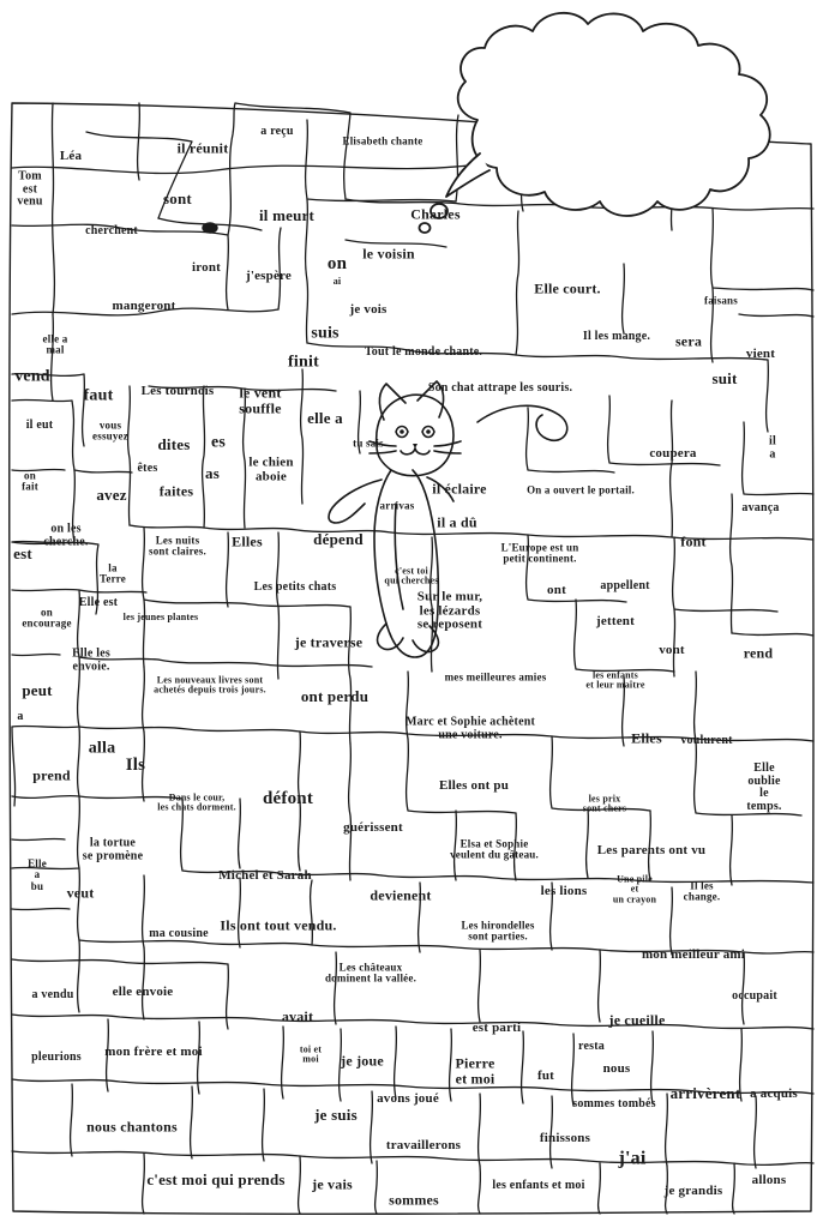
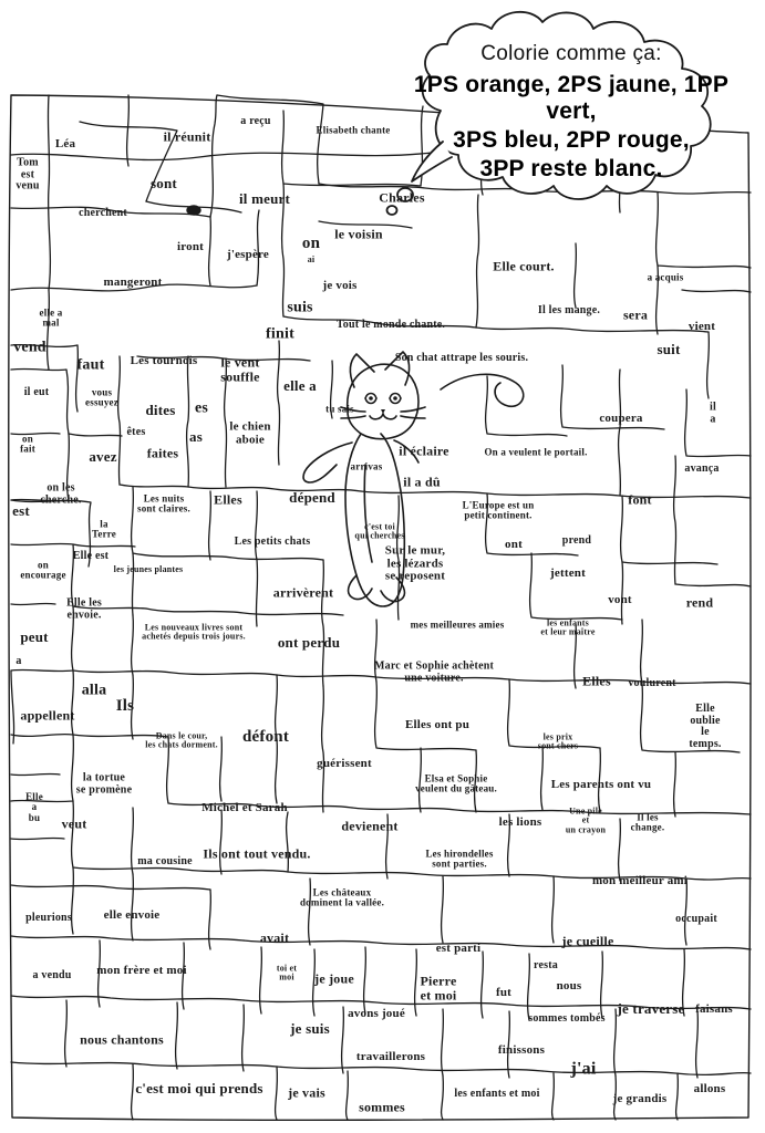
+ Colorie comme ça:
+ 1PS orange, 2PS jaune, 1PP vert,
+ 3PS bleu, 2PP rouge,
+ 3PP reste blanc.
  a reçu
  Elisabeth chante
  il réunit
  Léa
  Tom
  est
  venu
  sont
  cherchent
  il meurt
  Charles
  iront
  j'espère
  on
  ai
  le voisin
  Elle court.
- faisans
+ a acquis
  mangeront
  je vois
  Il les mange.
  sera
  vient
  elle a
  mal
  suis
  finit
  Tout le monde chante.
  vend
  faut
  Les tournois
  le vent
  souffle
  Son chat attrape les souris.
  suit
  il eut
  vous
  essuyez
  dites
  es
  elle a
  il
  a
  coupera
  tu sais
  le chien
  aboie
  êtes
  as
  avez
  faites
  on
  fait
  il éclaire
- On a ouvert le portail.
+ On a veulent le portail.
  avança
  arrivas
  il a dû
  on les
  cherche.
  Les nuits
  sont claires.
  Elles
  dépend
  L'Europe est un
  petit continent.
  font
  est
  la
  Terre
  c'est toi
  qui cherches
  ont
- appellent
+ prend
  Elle est
  Les petits chats
  Sur le mur,
  les lézards
  se reposent
  on
  encourage
  les jeunes plantes
  jettent
  vont
  rend
  Elle les
  envoie.
- je traverse
+ arrivèrent
  Les nouveaux livres sont
  achetés depuis trois jours.
  mes meilleures amies
  les enfants
  et leur maître
  peut
  ont perdu
  a
  Marc et Sophie achètent
  une voiture.
  Elles
  voulurent
  alla
  Ils
  Elle
  oublie
  le
  temps.
- prend
+ appellent
  Dans le cour,
  les chats dorment.
  défont
  Elles ont pu
  les prix
  sont chers
  guérissent
  Elsa et Sophie
  veulent du gâteau.
  Les parents ont vu
  la tortue
  se promène
  Elle
  a
  bu
  veut
  Michel et Sarah
  devienent
  les lions
  Une pile
  et
  un crayon
  Il les
  change.
  ma cousine
  Ils ont tout vendu.
  Les hirondelles
  sont parties.
  mon meilleur ami
  Les châteaux
  dominent la vallée.
- a vendu
+ pleurions
  elle envoie
  occupait
  avait
  est parti
  je cueille
- pleurions
+ a vendu
  mon frère et moi
  toi et
  moi
  je joue
  Pierre
  et moi
  fut
  resta
  nous
- arrivèrent
+ je traverse
- a acquis
+ faisans
  avons joué
  sommes tombés
  je suis
  nous chantons
  travaillerons
  finissons
  j'ai
  c'est moi qui prends
  je vais
  sommes
  les enfants et moi
  je grandis
  allons
